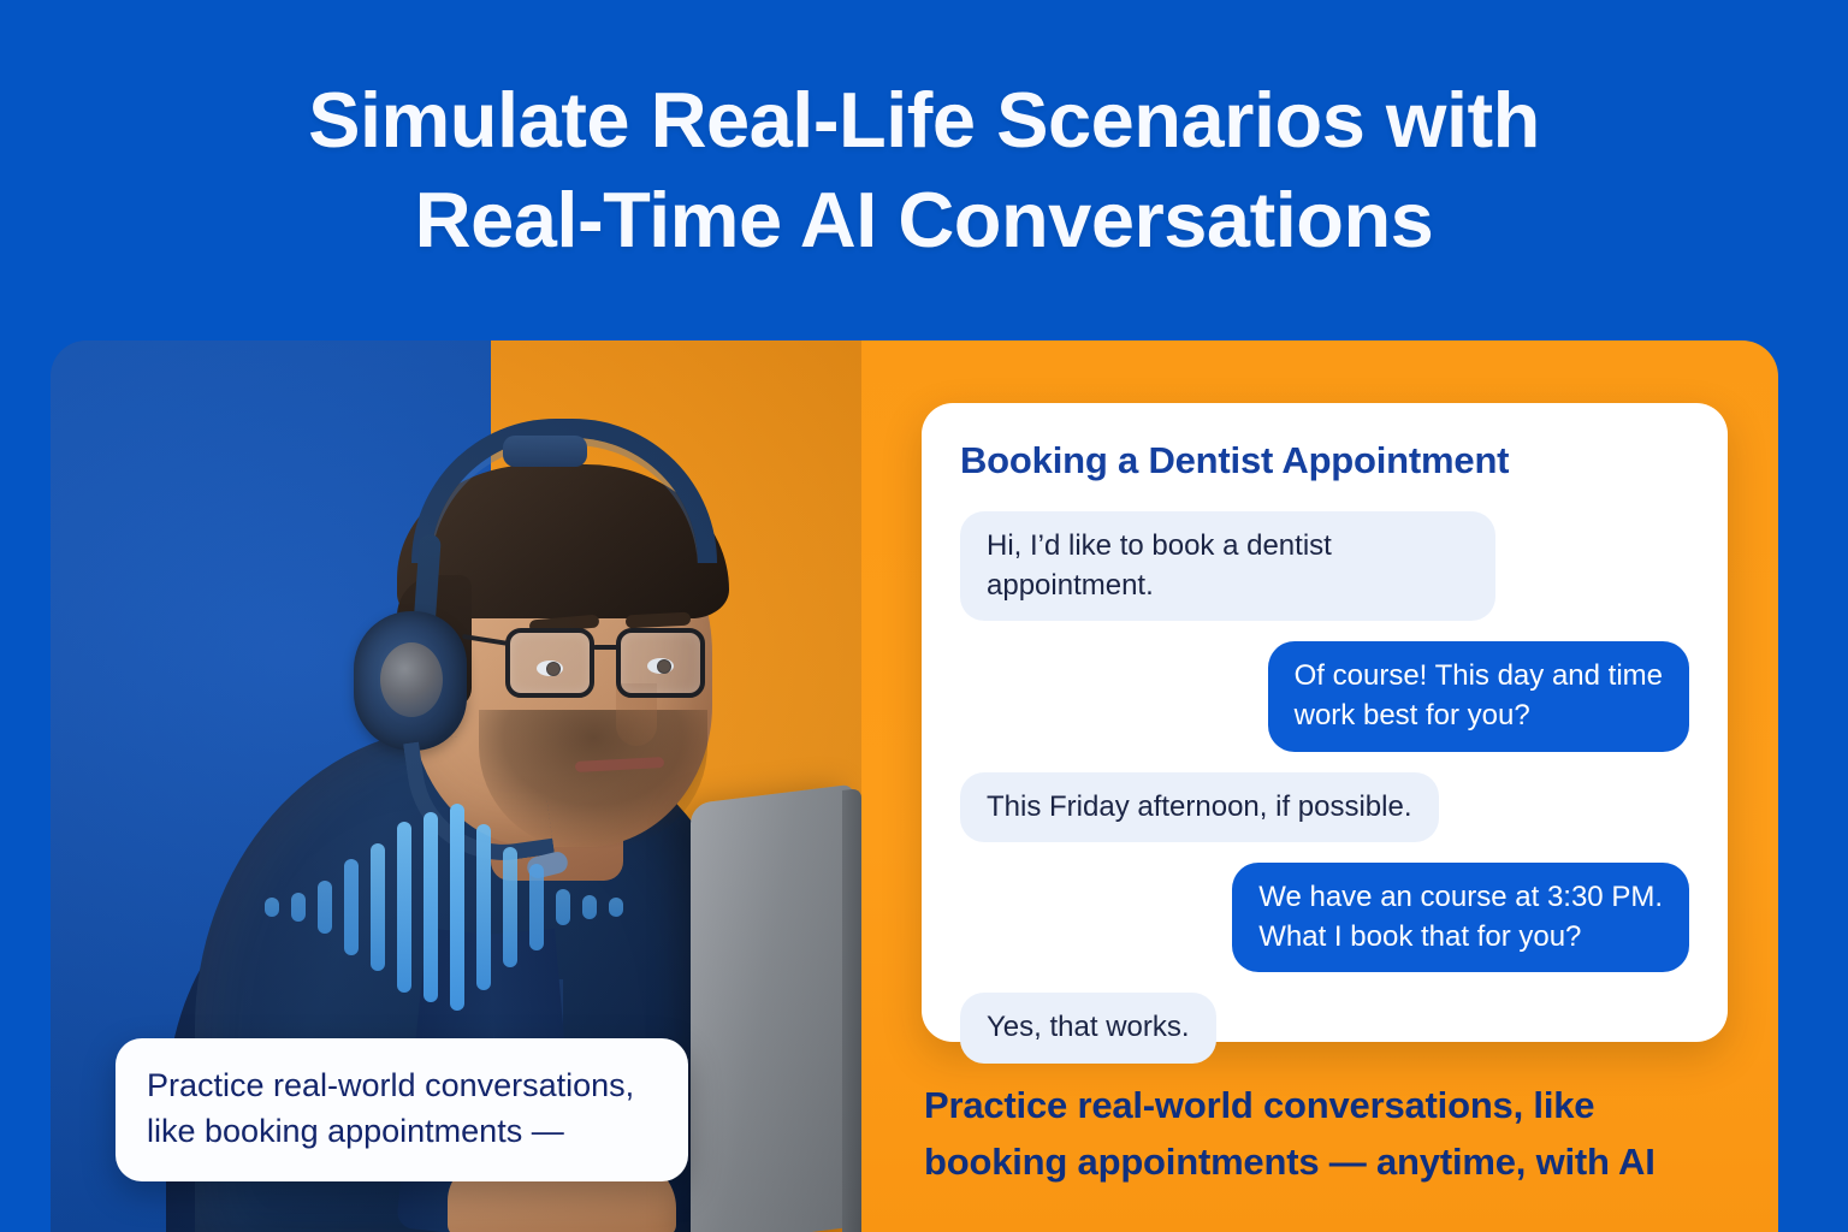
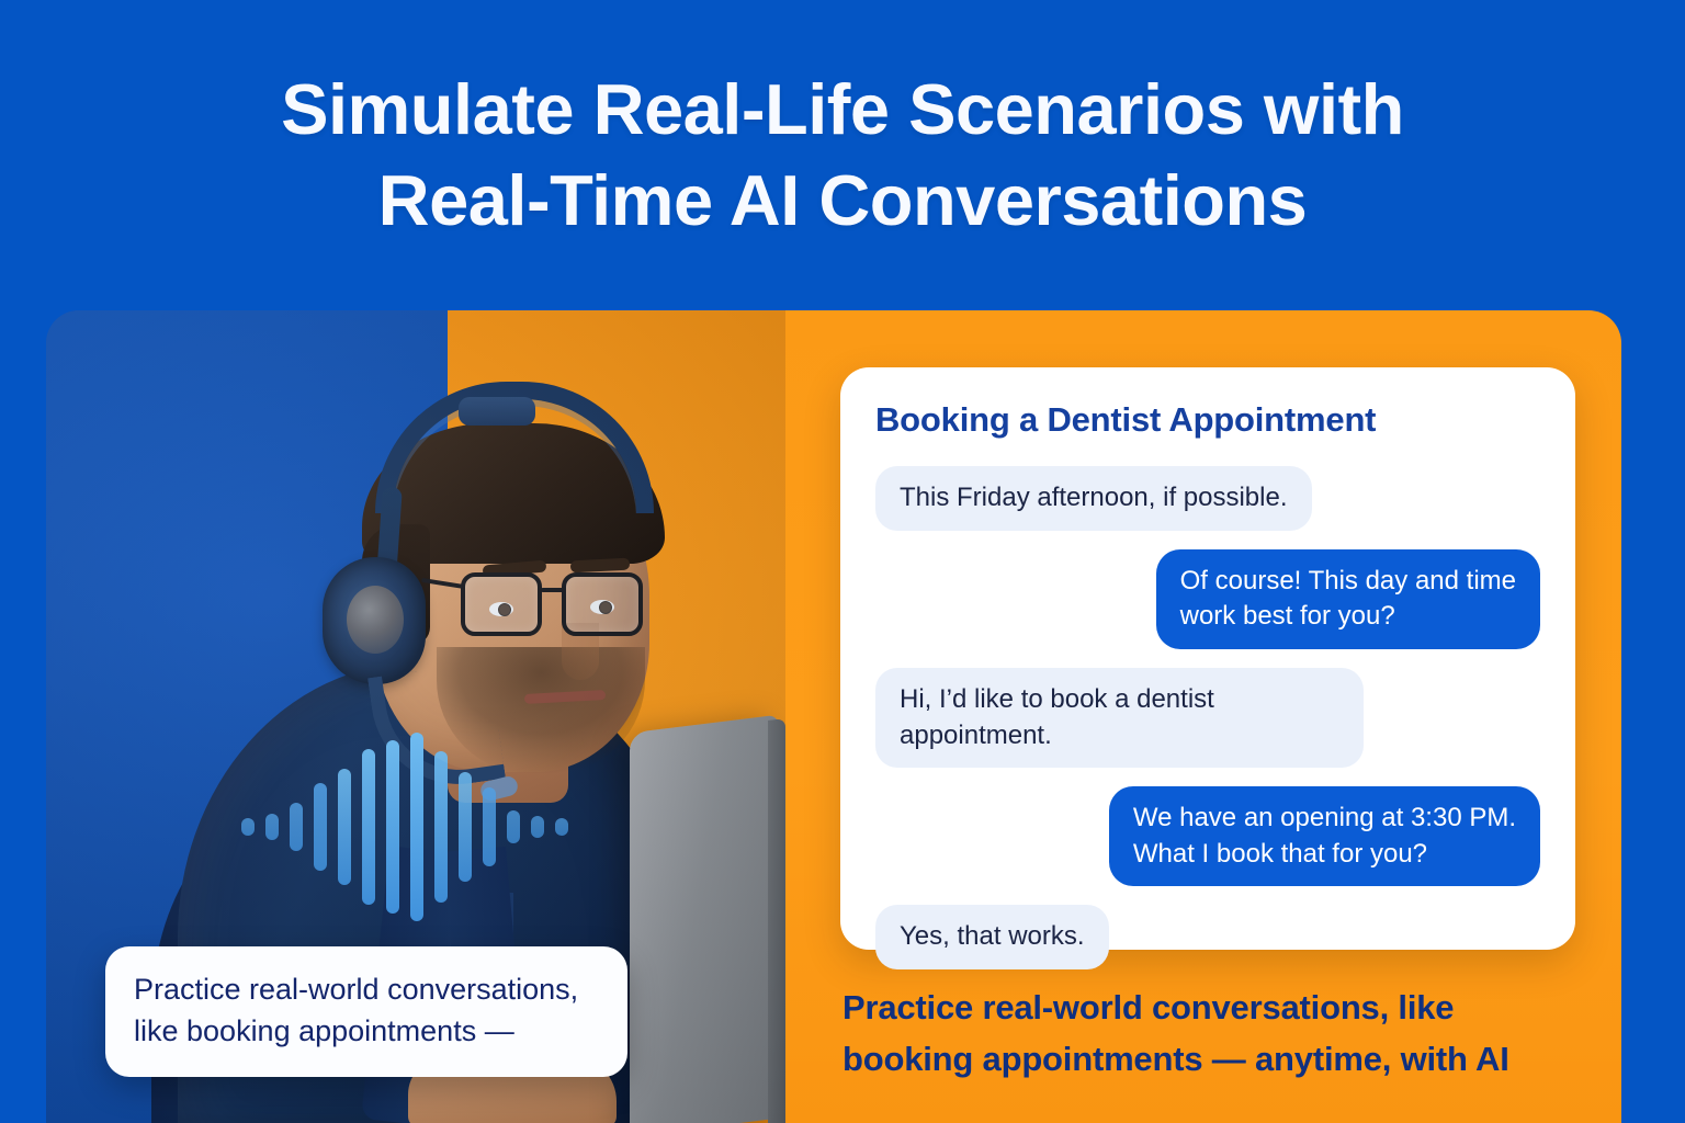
  Simulate Real-Life Scenarios with
  Real-Time AI Conversations
  Practice real-world conversations,
  like booking appointments —
  Booking a Dentist Appointment
- Hi, I’d like to book a dentist appointment.
+ This Friday afternoon, if possible.
  Of course! This day and time
  work best for you?
- This Friday afternoon, if possible.
+ Hi, I’d like to book a dentist appointment.
- We have an course at 3:30 PM.
+ We have an opening at 3:30 PM.
  What I book that for you?
  Yes, that works.
  Practice real-world conversations, like
  booking appointments — anytime, with AI
